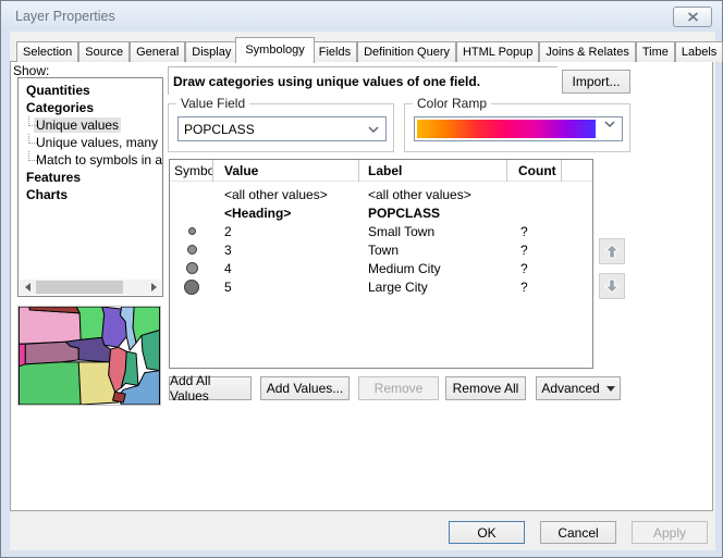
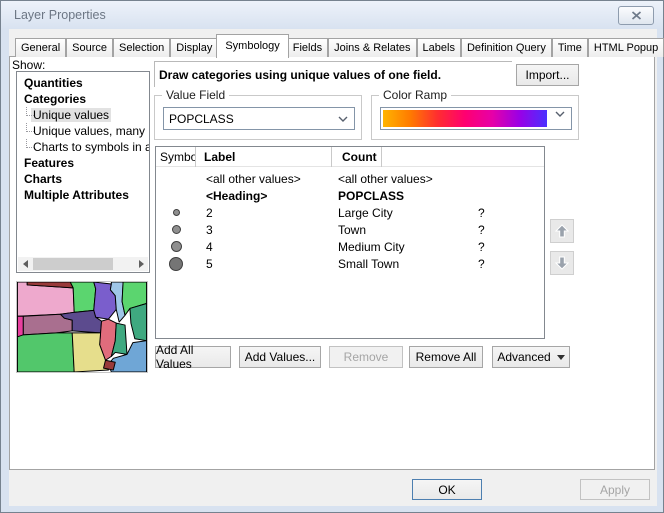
  Layer Properties
- Selection
+ General
  Source
- General
+ Selection
  Display
  Symbology
  Fields
- Definition Query
+ Joins & Relates
- HTML Popup
+ Labels
- Joins & Relates
+ Definition Query
  Time
- Labels
+ HTML Popup
  Show:
  Quantities
  Categories
  Unique values
  Unique values, many
- Match to symbols in a
+ Charts to symbols in a
  Features
  Charts
+ Multiple Attributes
  Draw categories using unique values of one field.
  Import...
  Value Field
  POPCLASS
  Color Ramp
  Symbo
- Value
  Label
  Count
  <all other values>
  <all other values>
  <Heading>
  POPCLASS
  2
- Small Town
+ Large City
  ?
  3
  Town
  ?
  4
  Medium City
  ?
  5
- Large City
+ Small Town
  ?
  Add All Values
  Add Values...
  Remove
  Remove All
  Advanced
  OK
- Cancel
  Apply
